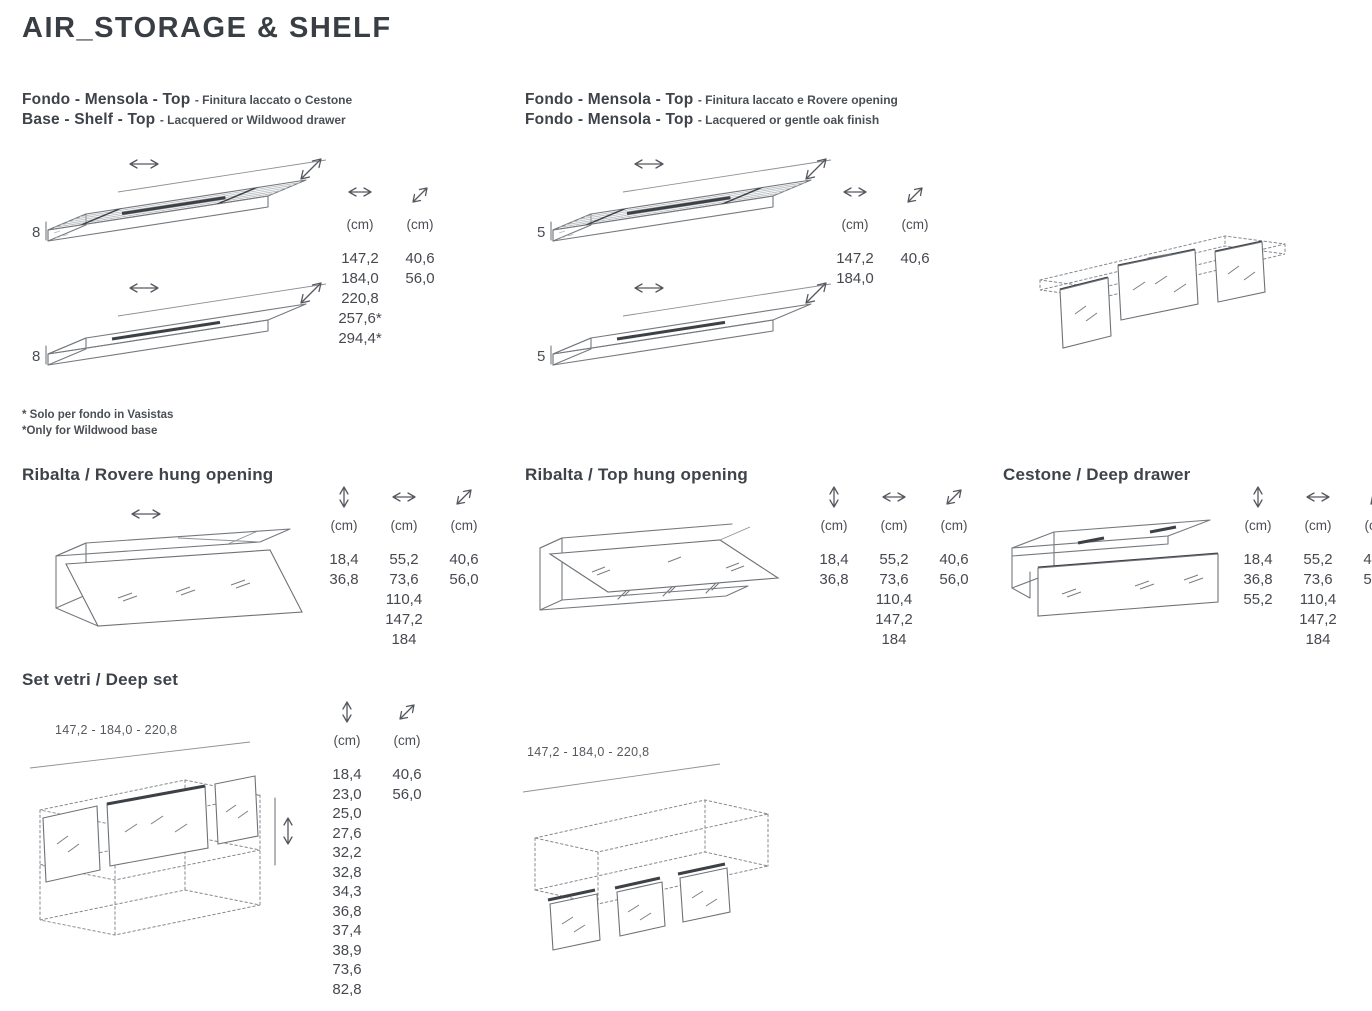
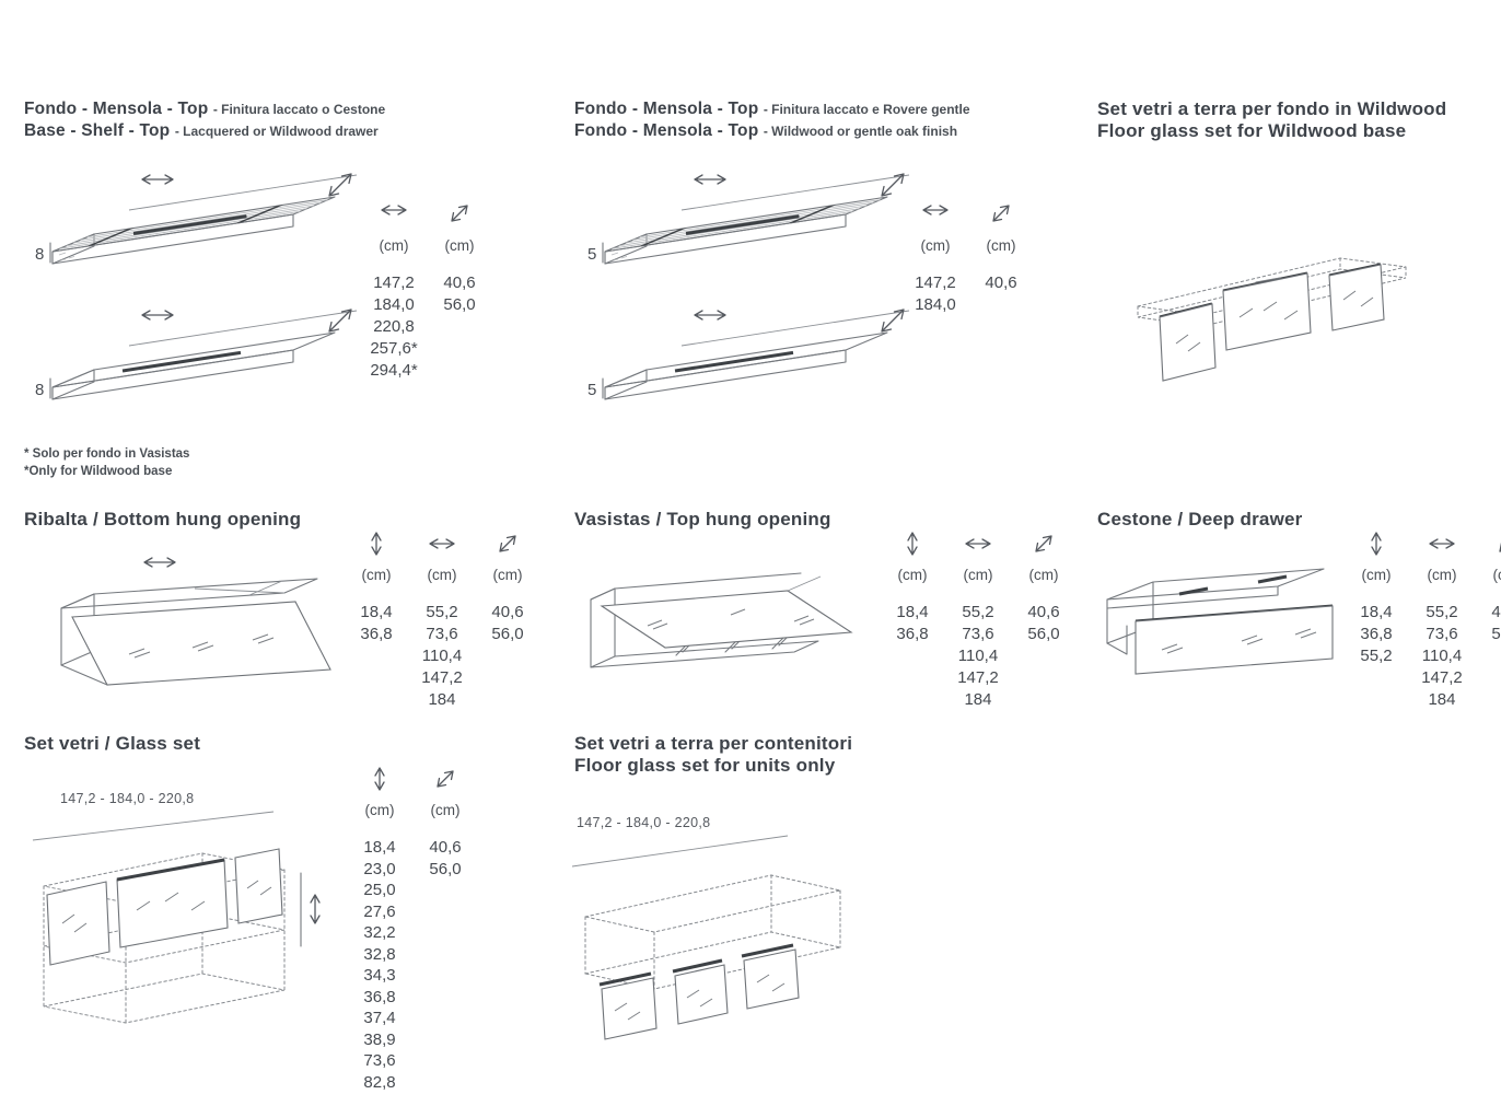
- AIR_STORAGE & SHELF
  Fondo - Mensola - Top - Finitura laccato o Cestone
  Base - Shelf - Top - Lacquered or Wildwood drawer
  8
  8
  (cm)
  147,2
  184,0
  220,8
  257,6*
  294,4*
  (cm)
  40,6
  56,0
  * Solo per fondo in Vasistas
  *Only for Wildwood base
- Fondo - Mensola - Top - Finitura laccato e Rovere opening
+ Fondo - Mensola - Top - Finitura laccato e Rovere gentle
- Fondo - Mensola - Top - Lacquered or gentle oak finish
+ Fondo - Mensola - Top - Wildwood or gentle oak finish
  5
  5
  (cm)
  147,2
  184,0
  (cm)
  40,6
+ Set vetri a terra per fondo in Wildwood
+ Floor glass set for Wildwood base
- Ribalta / Rovere hung opening
+ Ribalta / Bottom hung opening
  (cm)
  18,4
  36,8
  (cm)
  55,2
  73,6
  110,4
  147,2
  184
  (cm)
  40,6
  56,0
- Ribalta / Top hung opening
+ Vasistas / Top hung opening
  (cm)
  18,4
  36,8
  (cm)
  55,2
  73,6
  110,4
  147,2
  184
  (cm)
  40,6
  56,0
  Cestone / Deep drawer
  (cm)
  18,4
  36,8
  55,2
  (cm)
  55,2
  73,6
  110,4
  147,2
  184
- Set vetri / Deep set
+ Set vetri / Glass set
  147,2 - 184,0 - 220,8
  (cm)
  18,4
  23,0
  25,0
  27,6
  32,2
  32,8
  34,3
  36,8
  37,4
  38,9
  73,6
  82,8
  (cm)
  40,6
  56,0
+ Set vetri a terra per contenitori
+ Floor glass set for units only
  147,2 - 184,0 - 220,8
